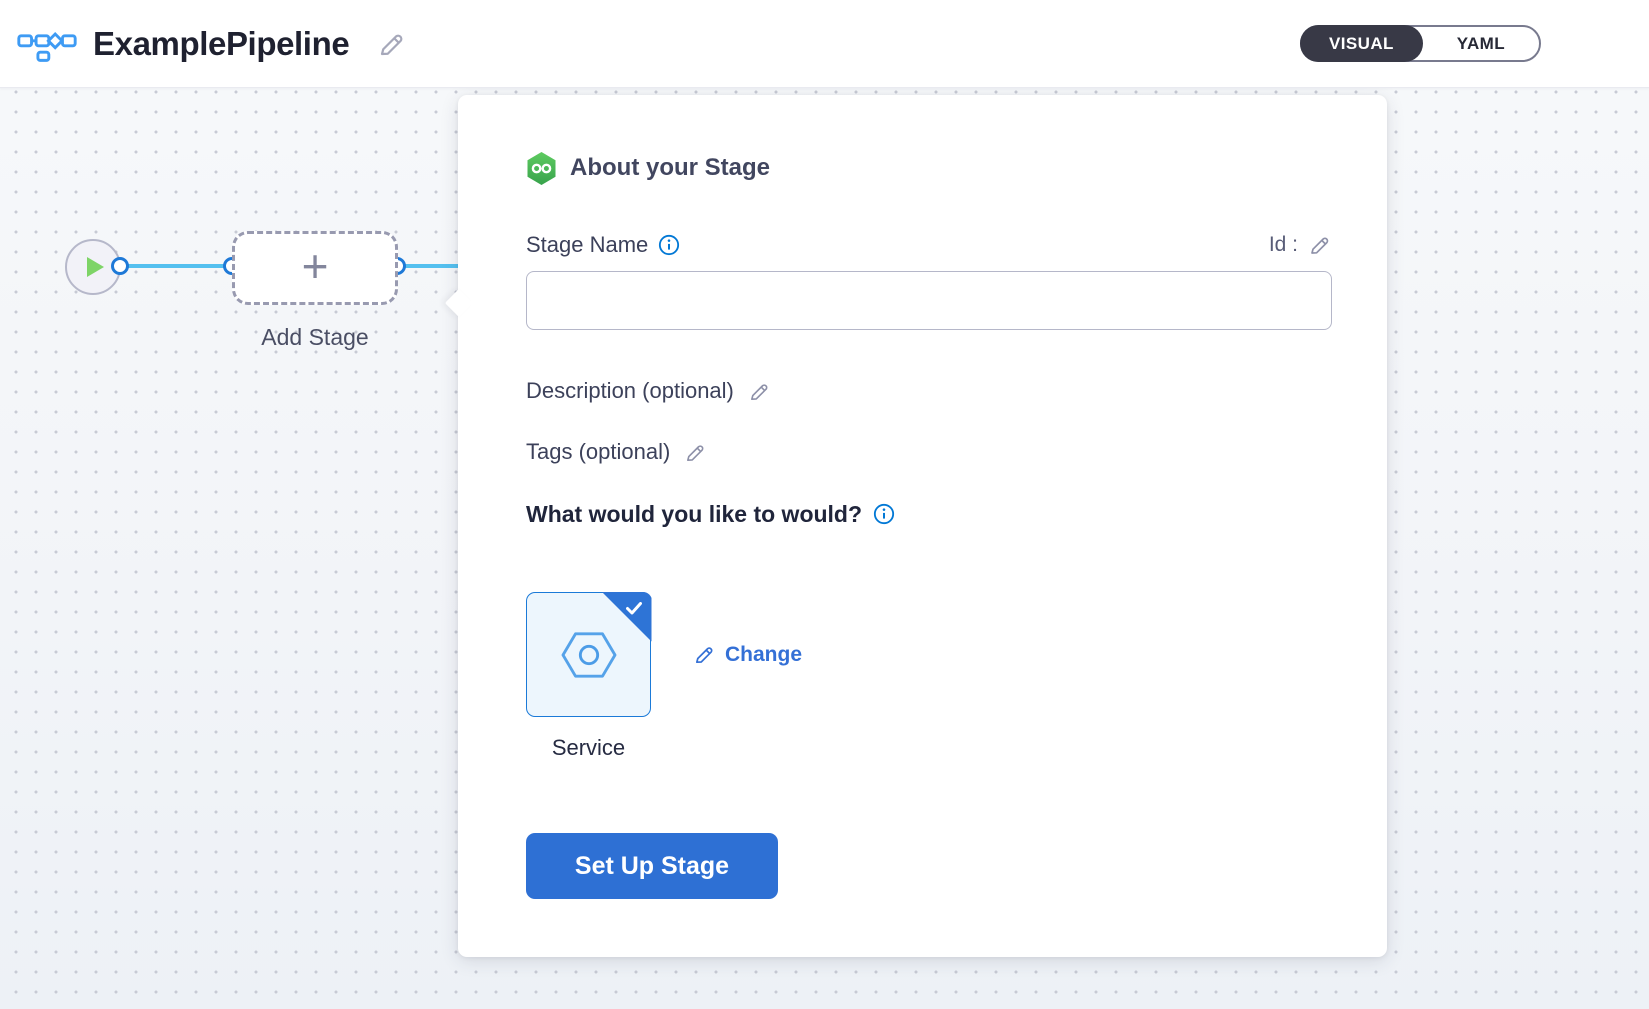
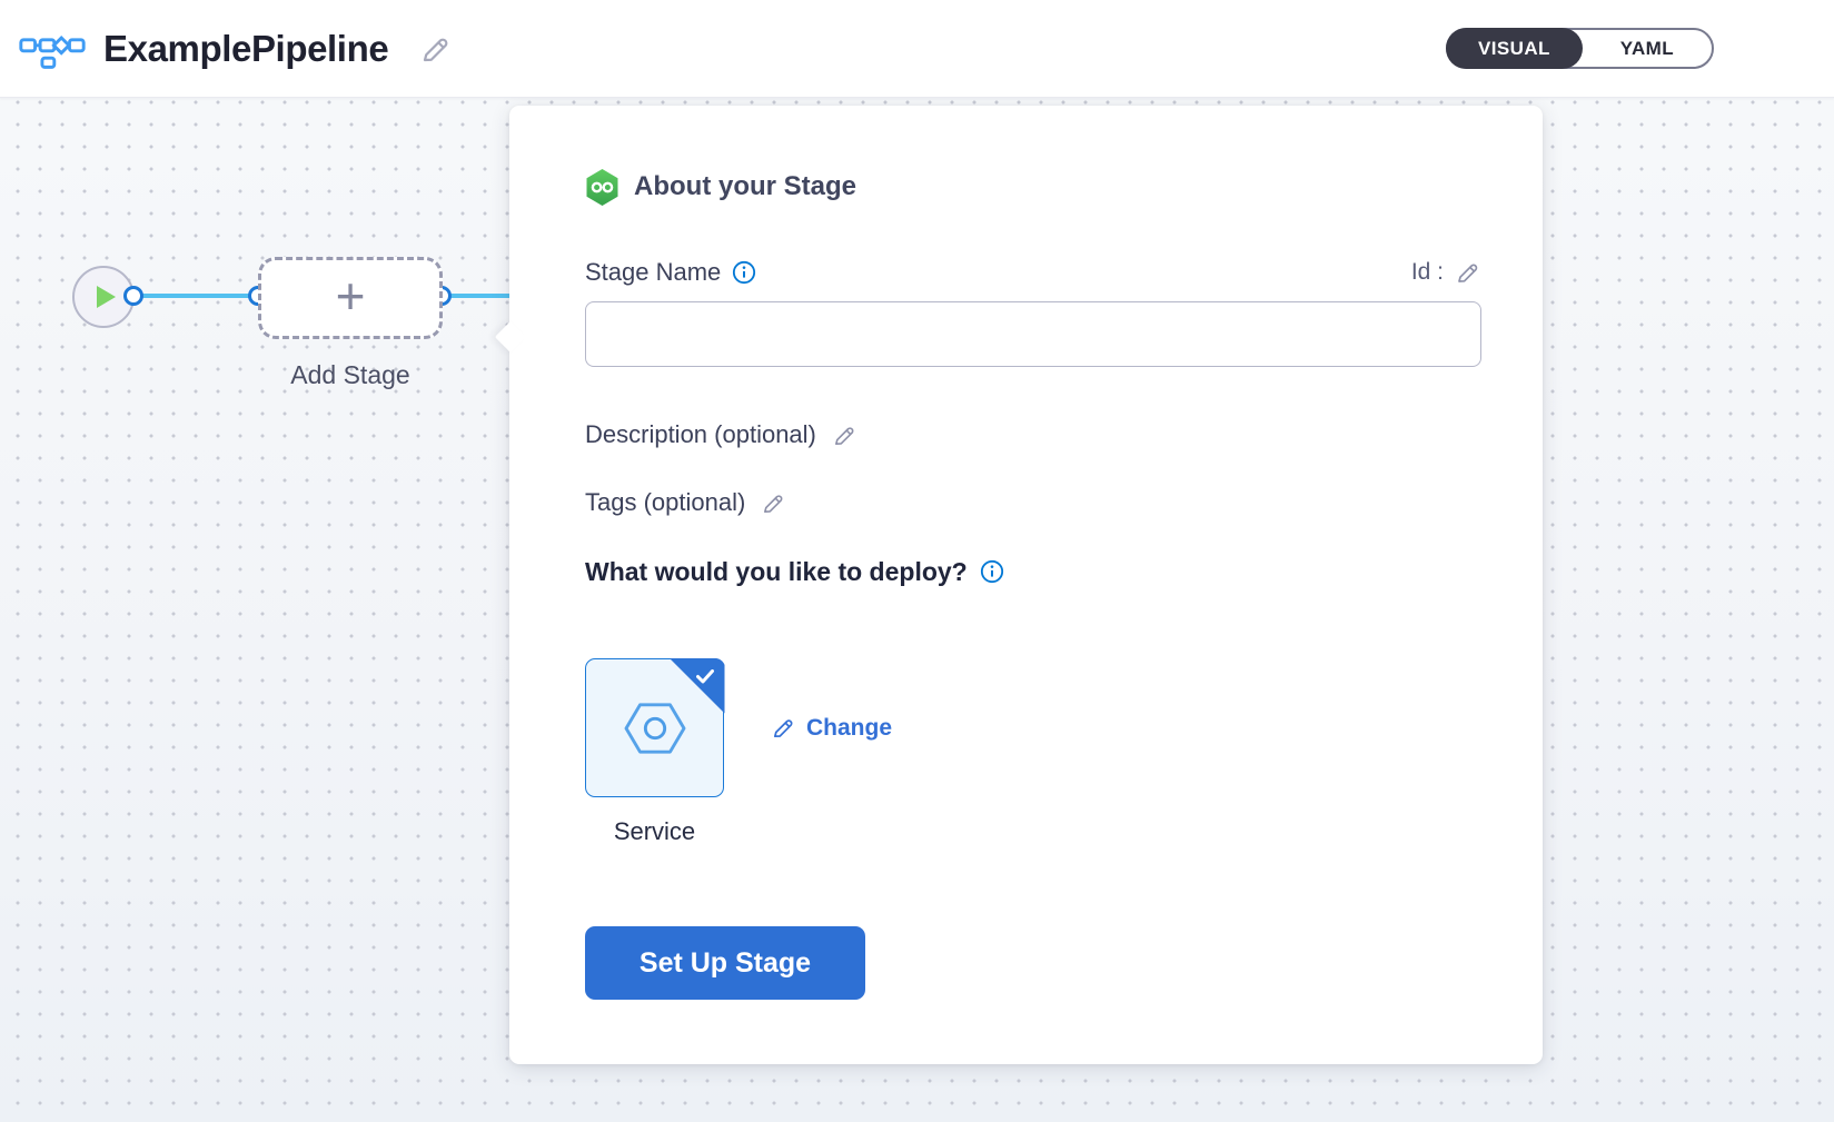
  ExamplePipeline
  VISUAL
  YAML
  +
  Add Stage
  About your Stage
  Stage Name
  Id :
  Description (optional)
  Tags (optional)
- What would you like to would?
+ What would you like to deploy?
  Change
  Service
  Set Up Stage
